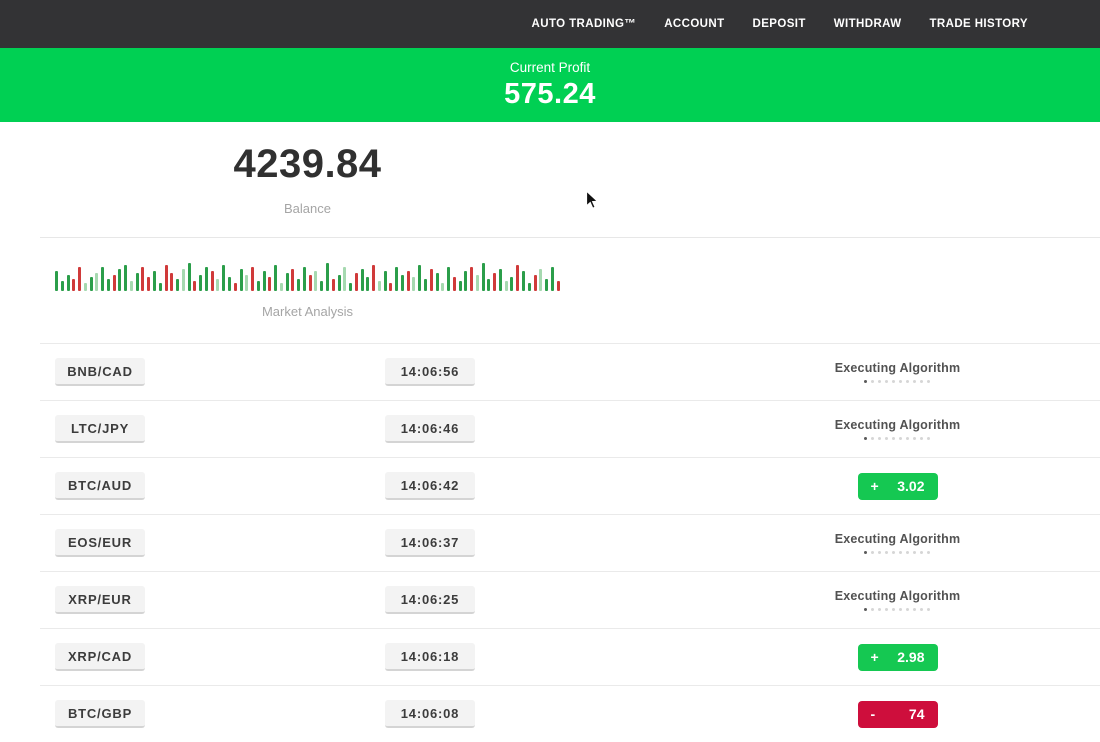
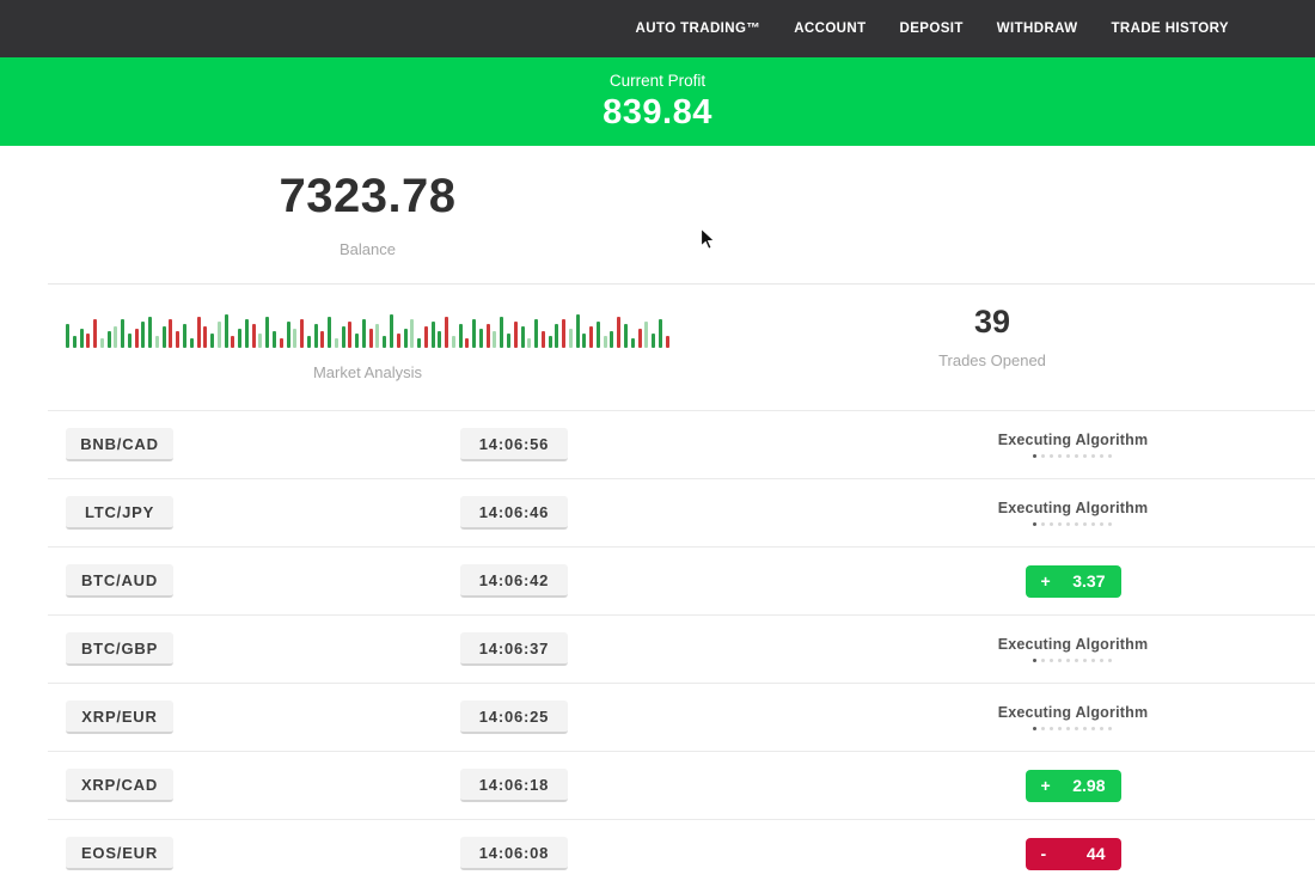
  AUTO TRADING™
  ACCOUNT
  DEPOSIT
  WITHDRAW
  TRADE HISTORY
  Current Profit
- 575.24
+ 839.84
- 4239.84
+ 7323.78
  Balance
  Market Analysis
+ 39
+ Trades Opened
  BNB/CAD
  14:06:56
  Executing Algorithm
  LTC/JPY
  14:06:46
  Executing Algorithm
  BTC/AUD
  14:06:42
  +
- 3.02
+ 3.37
- EOS/EUR
+ BTC/GBP
  14:06:37
  Executing Algorithm
  XRP/EUR
  14:06:25
  Executing Algorithm
  XRP/CAD
  14:06:18
  +
  2.98
- BTC/GBP
+ EOS/EUR
  14:06:08
  -
- 74
+ 44
